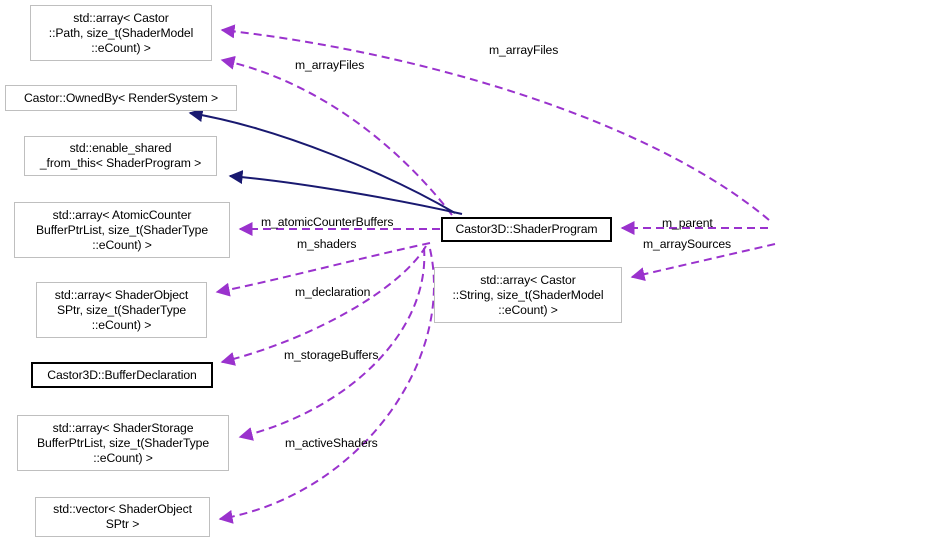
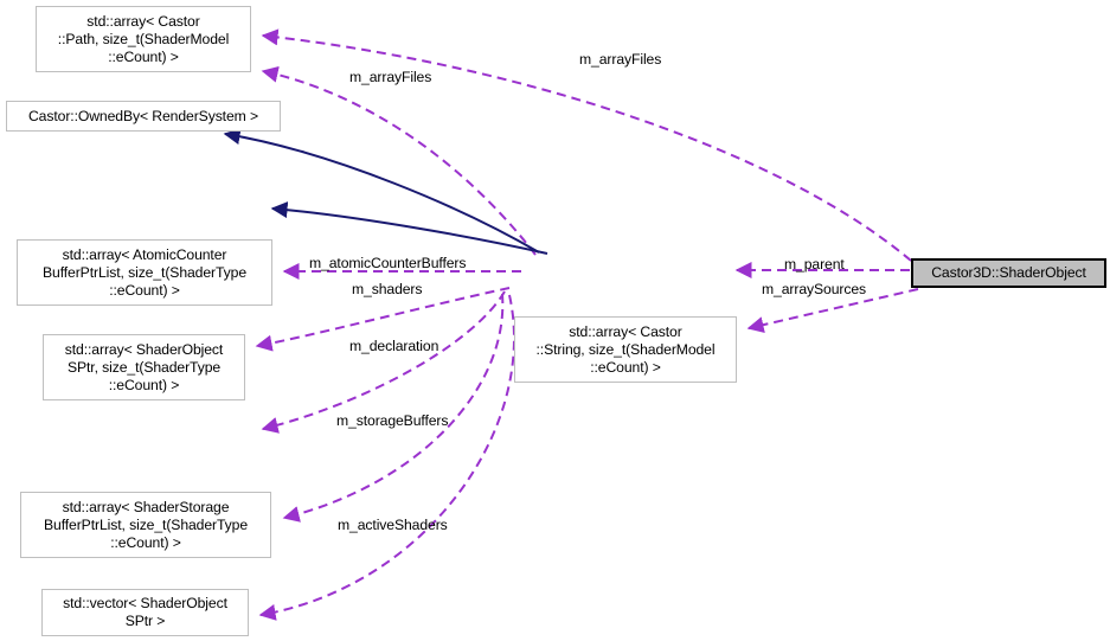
  std::array< Castor
  ::Path, size_t(ShaderModel
  ::eCount) >
  Castor::OwnedBy< RenderSystem >
- std::enable_shared
- _from_this< ShaderProgram >
  std::array< AtomicCounter
  BufferPtrList, size_t(ShaderType
  ::eCount) >
  std::array< ShaderObject
  SPtr, size_t(ShaderType
  ::eCount) >
- Castor3D::BufferDeclaration
  std::array< ShaderStorage
  BufferPtrList, size_t(ShaderType
  ::eCount) >
  std::vector< ShaderObject
  SPtr >
- Castor3D::ShaderProgram
  std::array< Castor
  ::String, size_t(ShaderModel
  ::eCount) >
+ Castor3D::ShaderObject
  m_arrayFiles
  m_arrayFiles
  m_atomicCounterBuffers
  m_shaders
  m_parent
  m_arraySources
  m_declaration
  m_storageBuffers
  m_activeShaders
